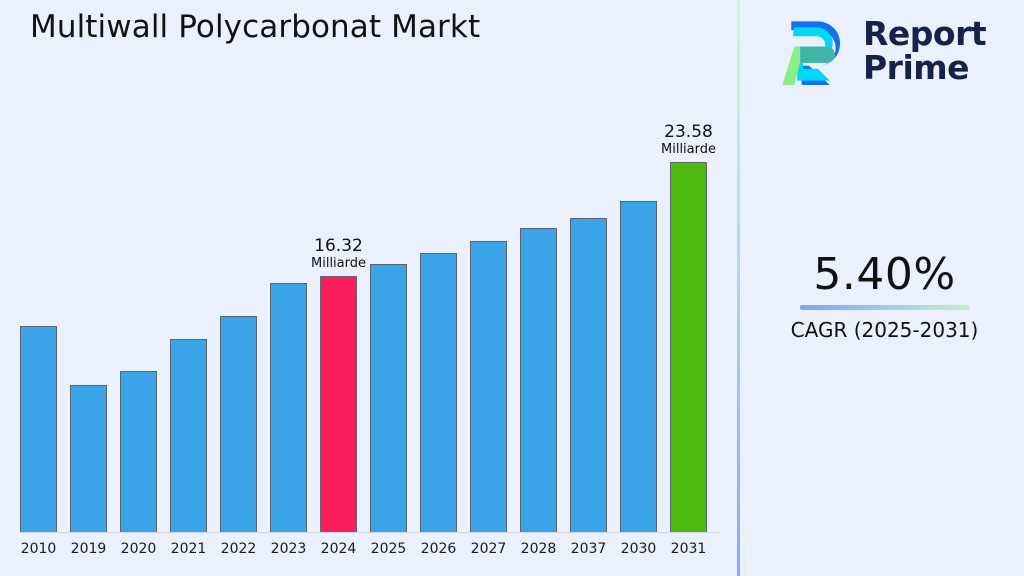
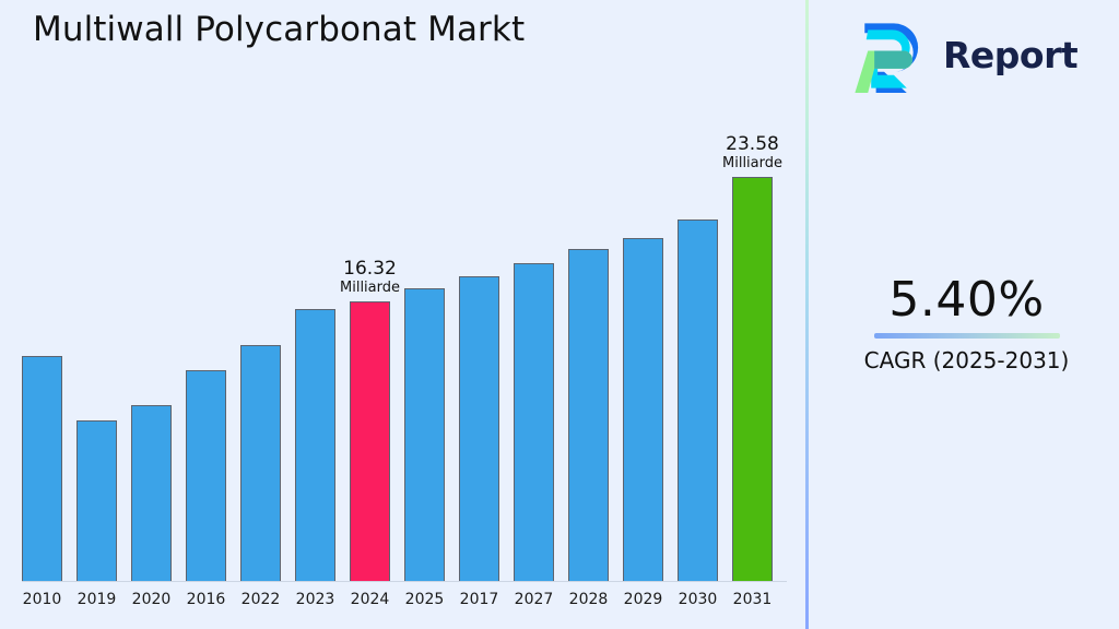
  Multiwall Polycarbonat Markt
  Report
- Prime
  16.32
  Milliarde
  23.58
  Milliarde
  2010
  2019
  2020
- 2021
+ 2016
  2022
  2023
  2024
  2025
- 2026
+ 2017
  2027
  2028
- 2037
+ 2029
  2030
  2031
  5.40%
  CAGR (2025-2031)
